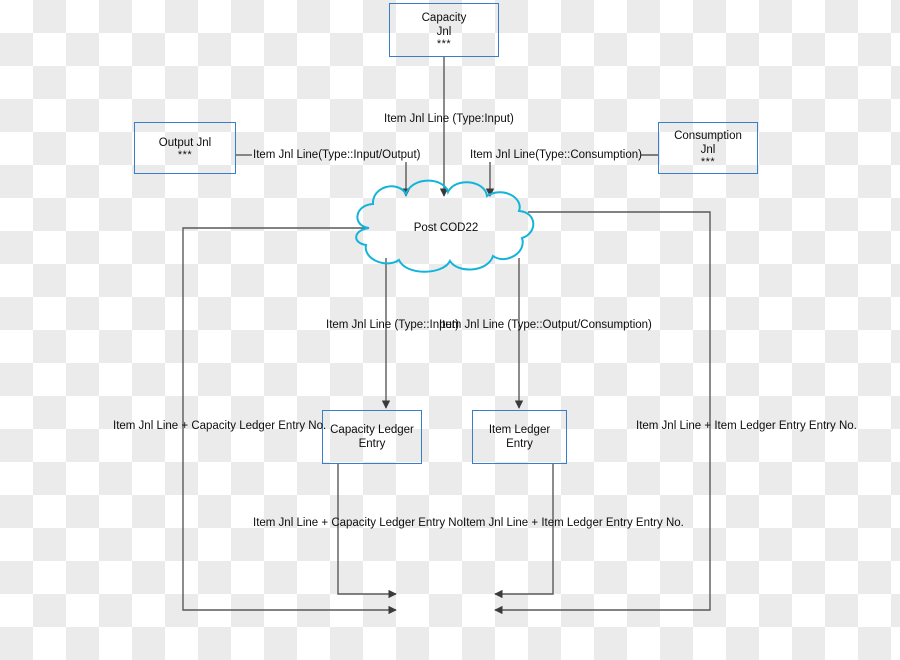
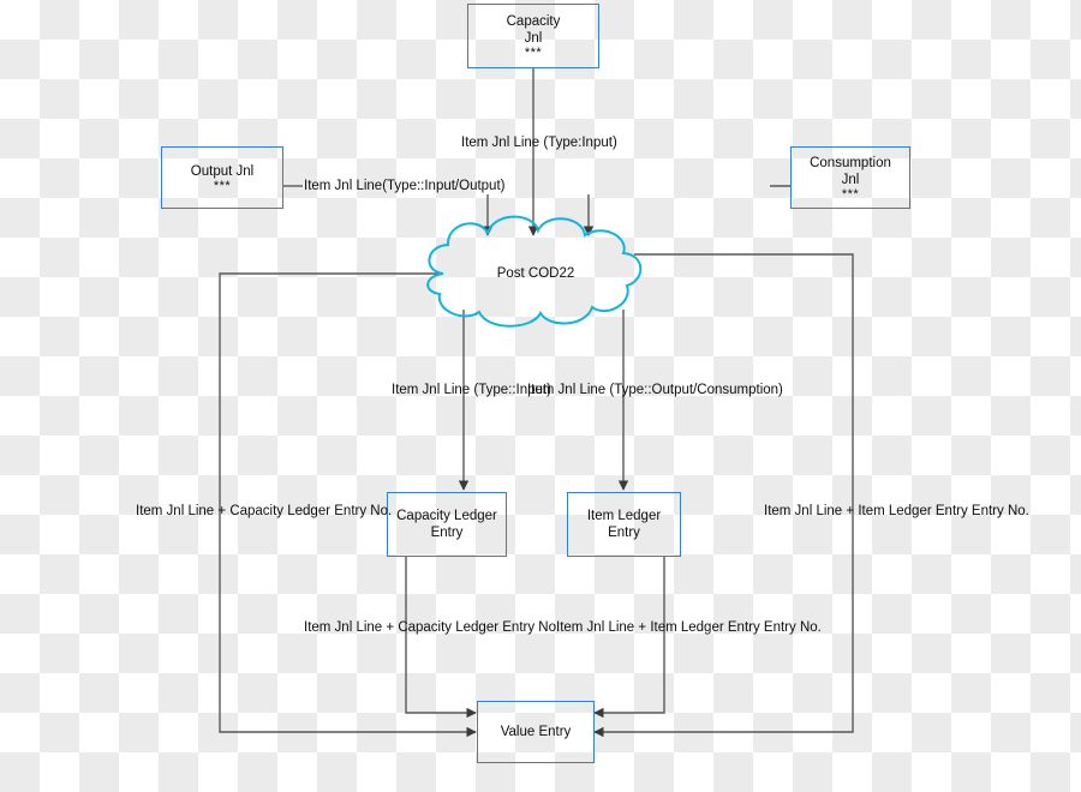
  Capacity
  Jnl
  ***
  Output Jnl
  ***
  Consumption
  Jnl
  ***
  Post COD22
  Capacity Ledger
  Entry
  Item Ledger
  Entry
+ Value Entry
  Item Jnl Line (Type:Input)
  Item Jnl Line(Type::Input/Output)
- Item Jnl Line(Type::Consumption)
  Item Jnl Line (Type::Input)
  Item Jnl Line (Type::Output/Consumption)
  Item Jnl Line + Capacity Ledger Entry No.
  Item Jnl Line + Item Ledger Entry Entry No.
  Item Jnl Line + Capacity Ledger Entry No.
  Item Jnl Line + Item Ledger Entry Entry No.
